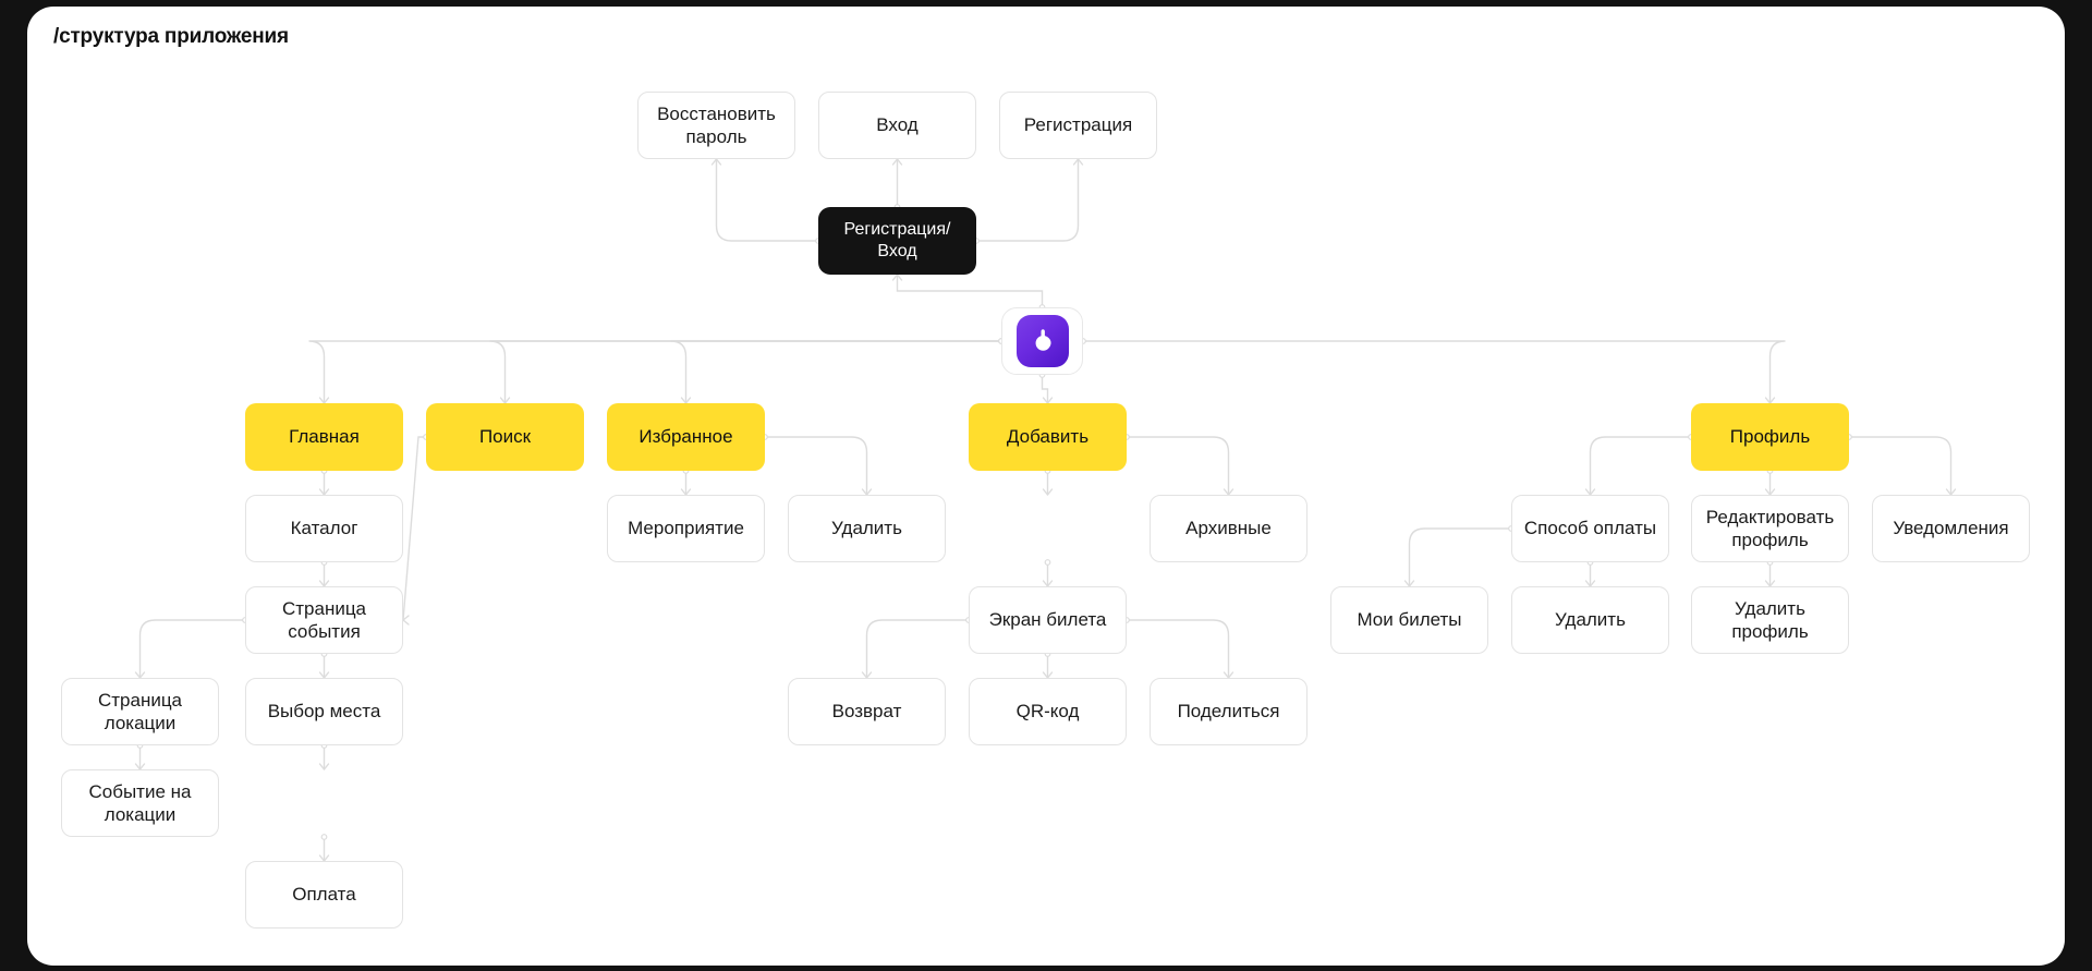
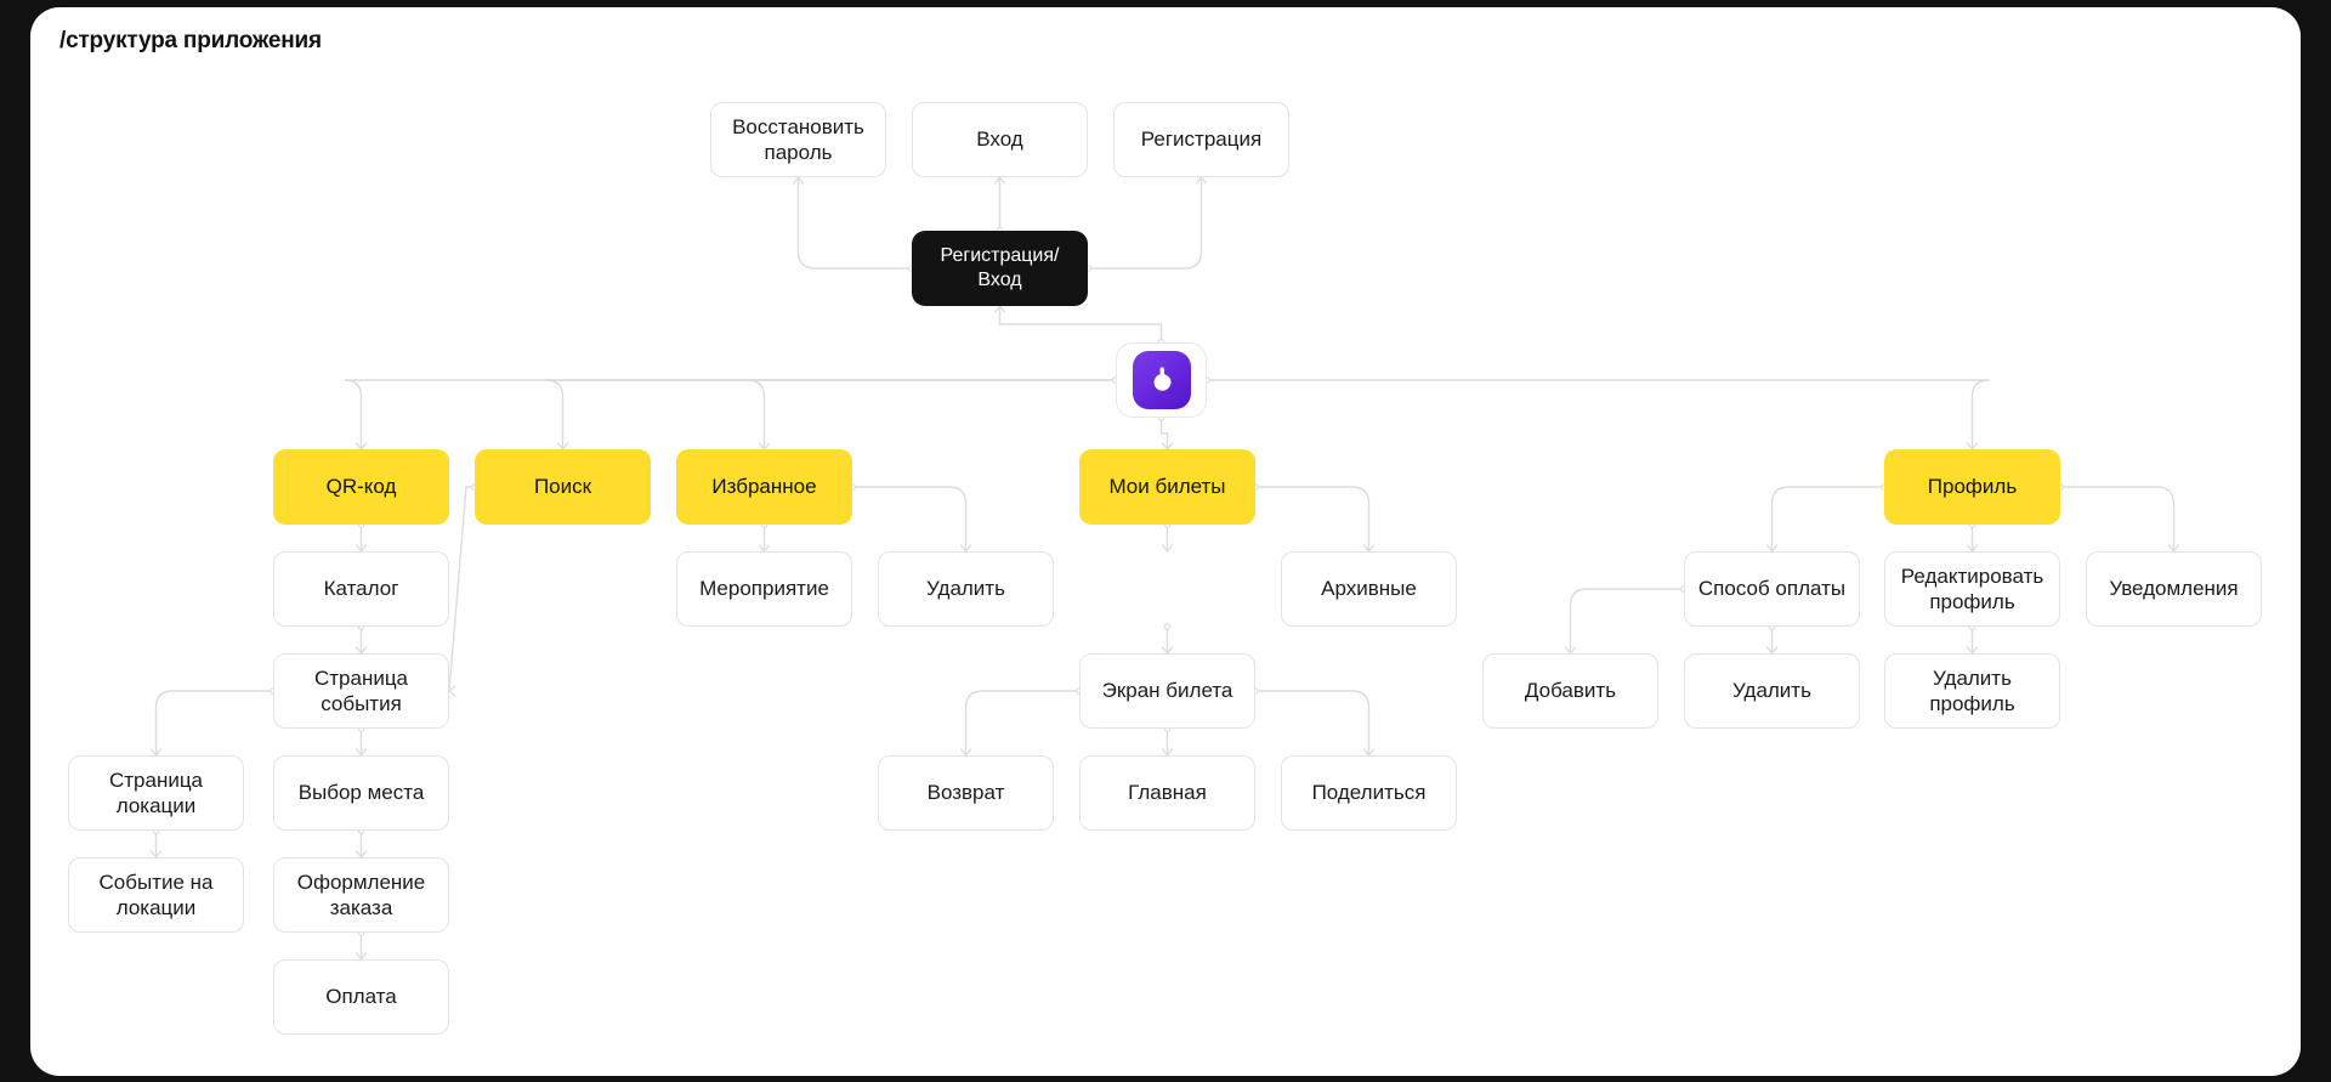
  /структура приложения
  Восстановить
  пароль
  Вход
  Регистрация
  Регистрация/
  Вход
- Главная
+ QR-код
  Поиск
  Избранное
- Добавить
+ Мои билеты
  Профиль
  Каталог
  Страница
  события
  Страница
  локации
  Событие на
  локации
  Выбор места
+ Оформление
+ заказа
  Оплата
  Мероприятие
  Удалить
  Архивные
  Экран билета
  Возврат
- QR-код
+ Главная
  Поделиться
  Способ оплаты
  Редактировать
  профиль
  Уведомления
- Мои билеты
+ Добавить
  Удалить
  Удалить
  профиль
